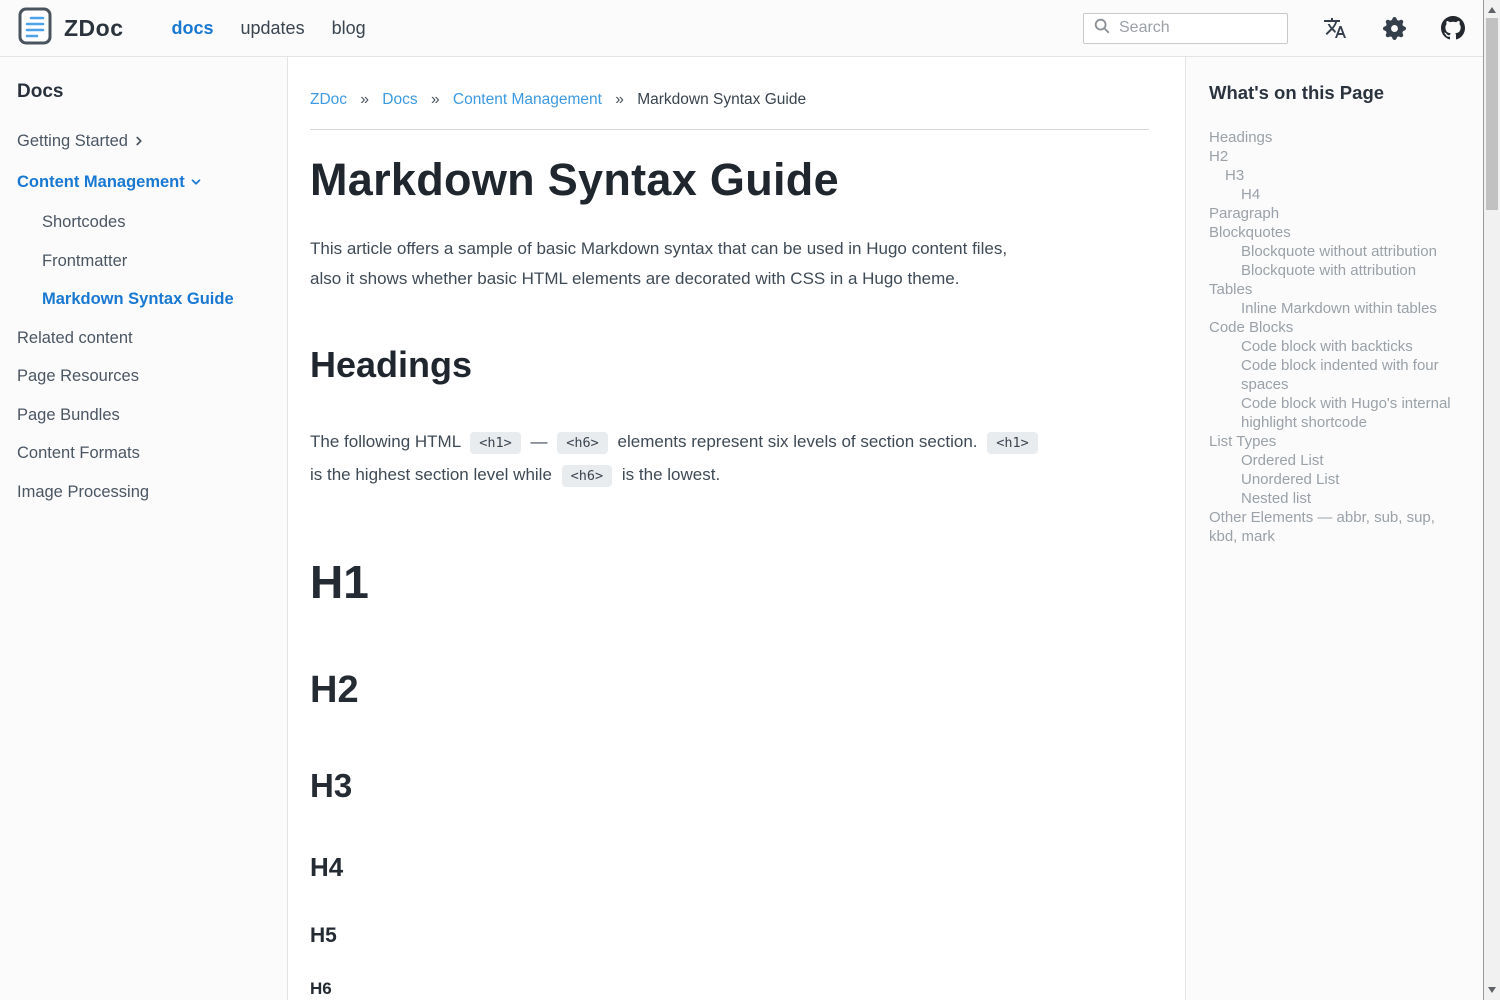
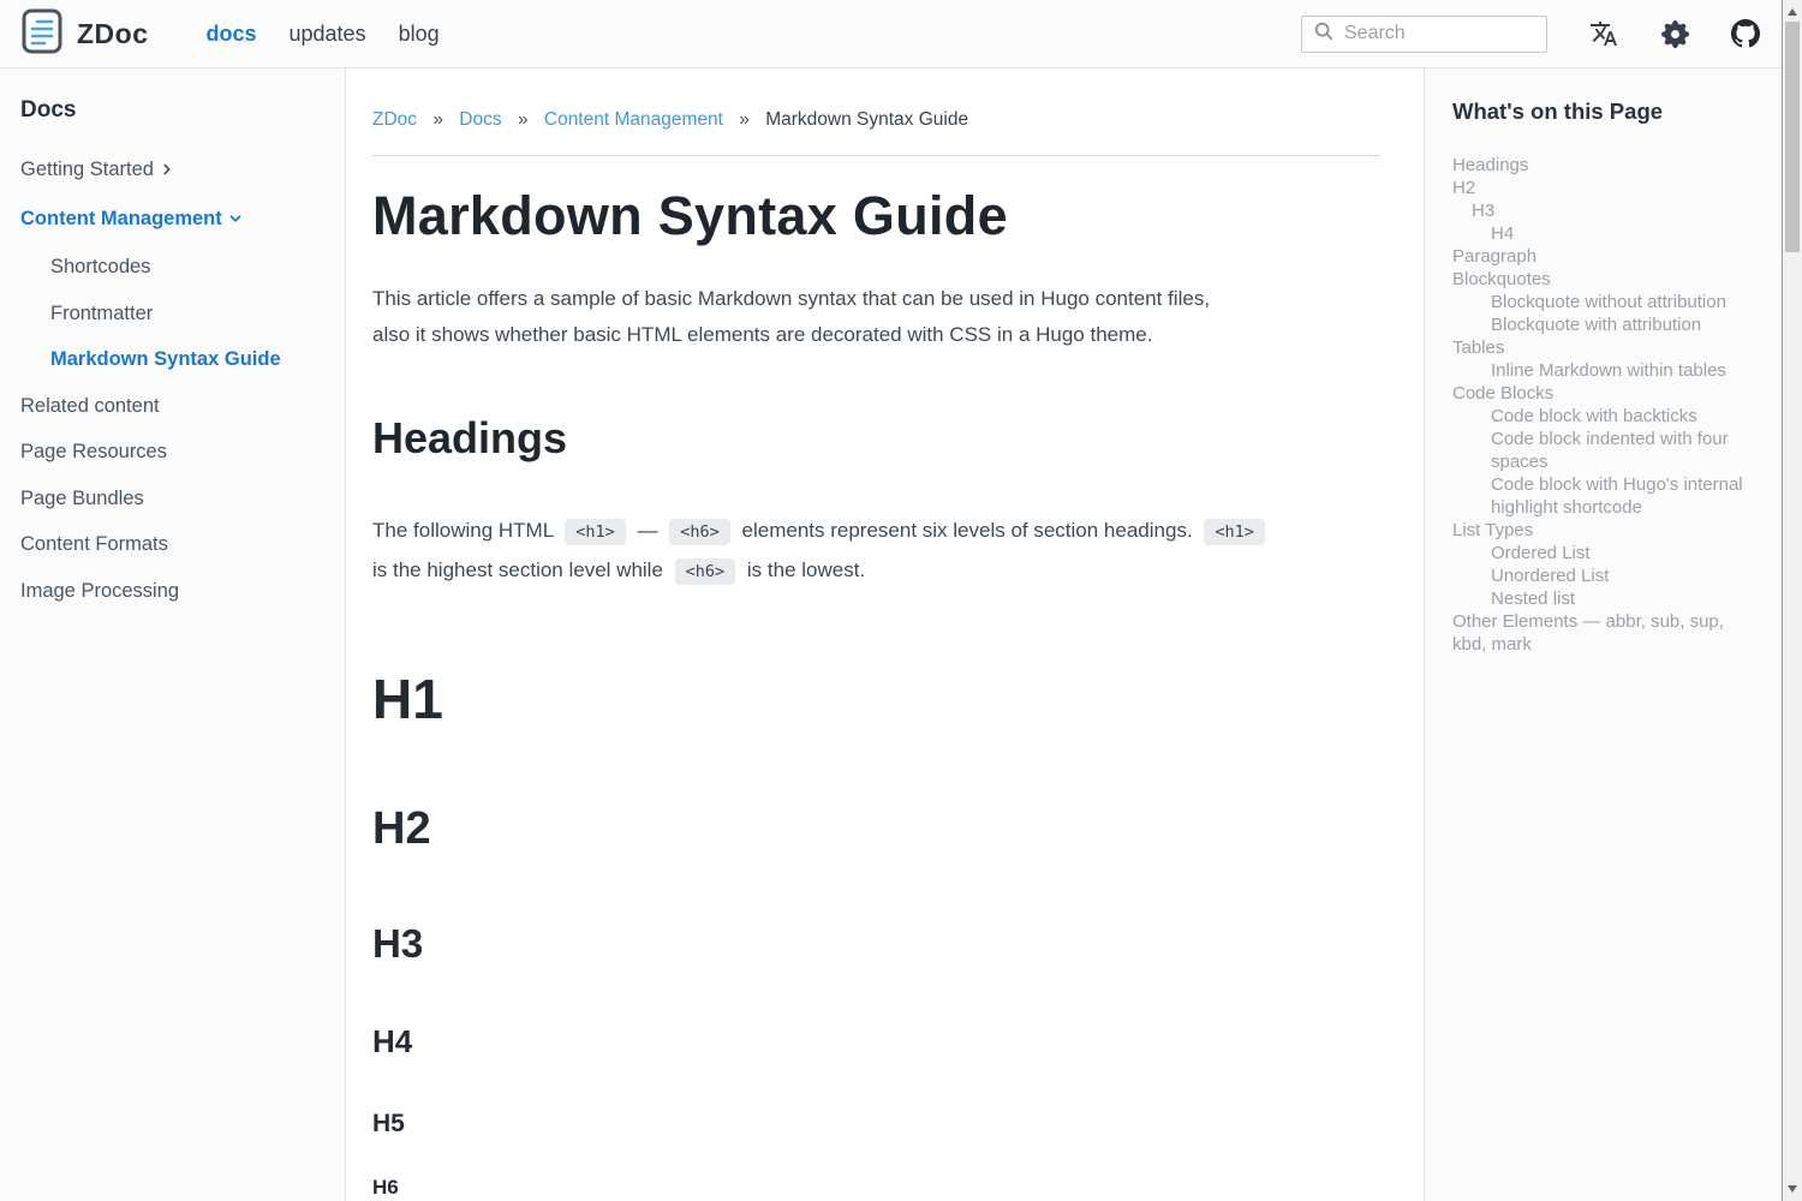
  ZDoc
  docs
  updates
  blog
  Search
  Docs
  Getting Started
  Content Management
  Shortcodes
  Frontmatter
  Markdown Syntax Guide
  Related content
  Page Resources
  Page Bundles
  Content Formats
  Image Processing
  ZDoc » Docs » Content Management » Markdown Syntax Guide
  Markdown Syntax Guide
  This article offers a sample of basic Markdown syntax that can be used in Hugo content files,
  also it shows whether basic HTML elements are decorated with CSS in a Hugo theme.
  Headings
- The following HTML <h1> — <h6> elements represent six levels of section section. <h1>
+ The following HTML <h1> — <h6> elements represent six levels of section headings. <h1>
  is the highest section level while <h6> is the lowest.
  H1
  H2
  H3
  H4
  H5
  H6
  What's on this Page
  Headings
  H2
  H3
  H4
  Paragraph
  Blockquotes
  Blockquote without attribution
  Blockquote with attribution
  Tables
  Inline Markdown within tables
  Code Blocks
  Code block with backticks
  Code block indented with four spaces
  Code block with Hugo's internal highlight shortcode
  List Types
  Ordered List
  Unordered List
  Nested list
  Other Elements — abbr, sub, sup, kbd, mark
